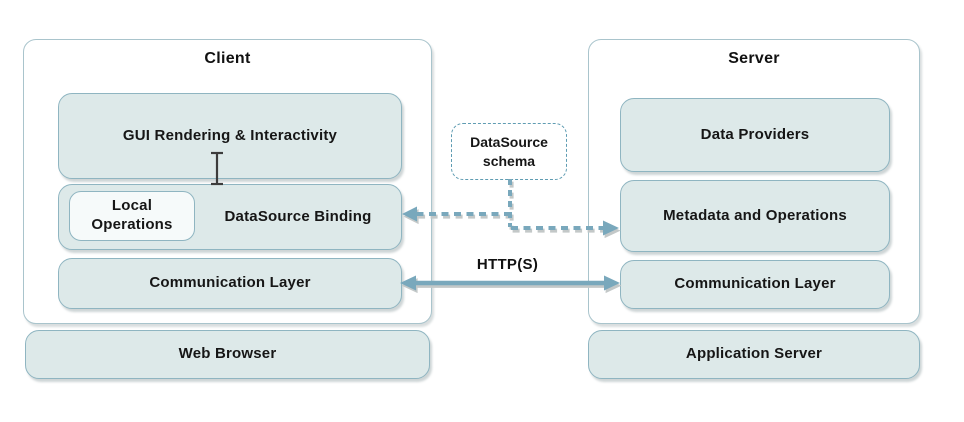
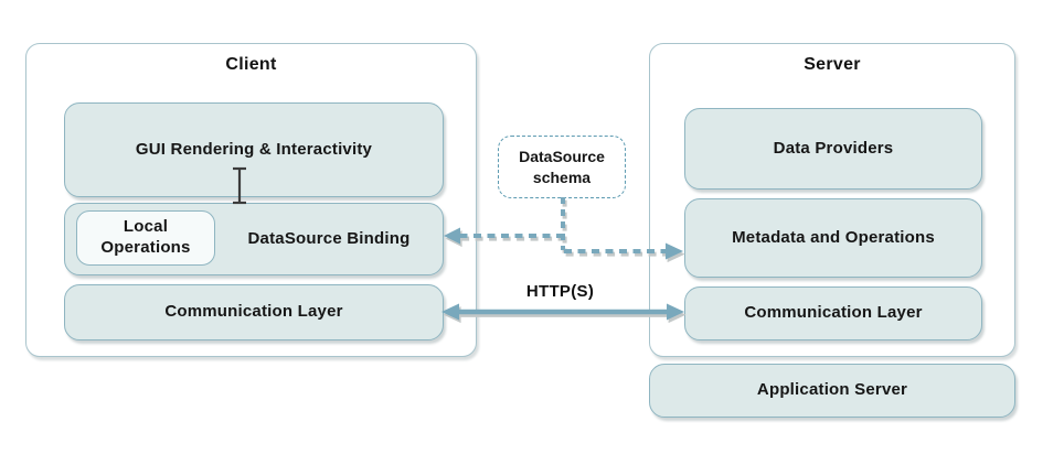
  Client
  GUI Rendering & Interactivity
  Local Operations
  DataSource Binding
  Communication Layer
- Web Browser
  Server
  Data Providers
  Metadata and Operations
  Communication Layer
  Application Server
  DataSource
  schema
  HTTP(S)
